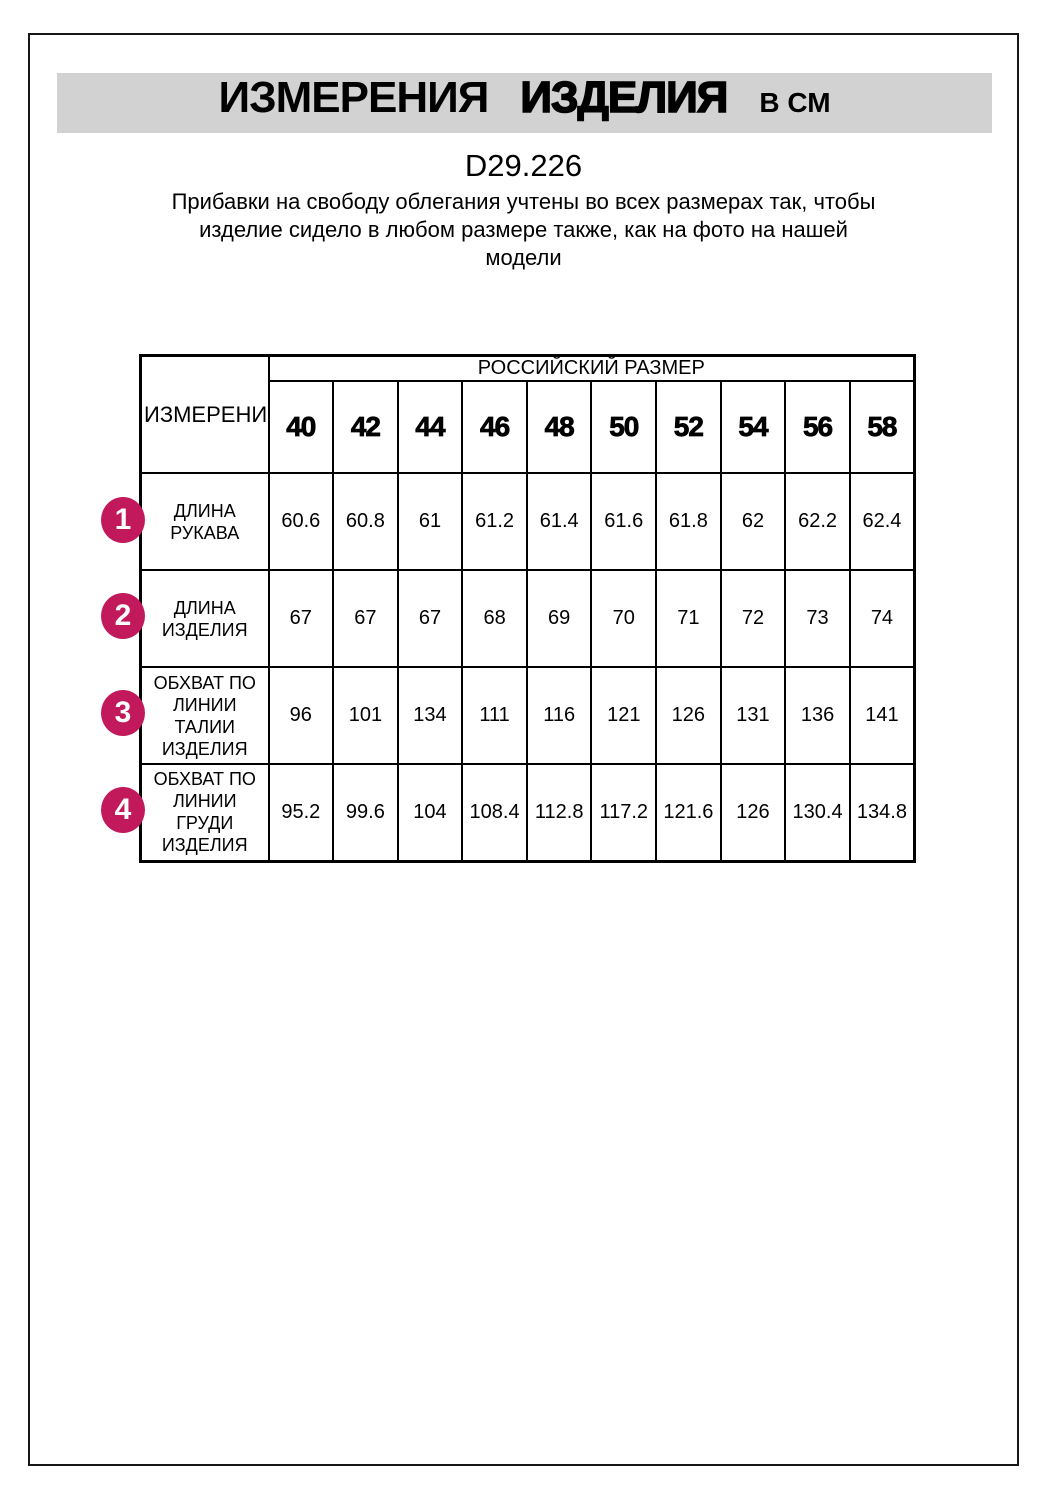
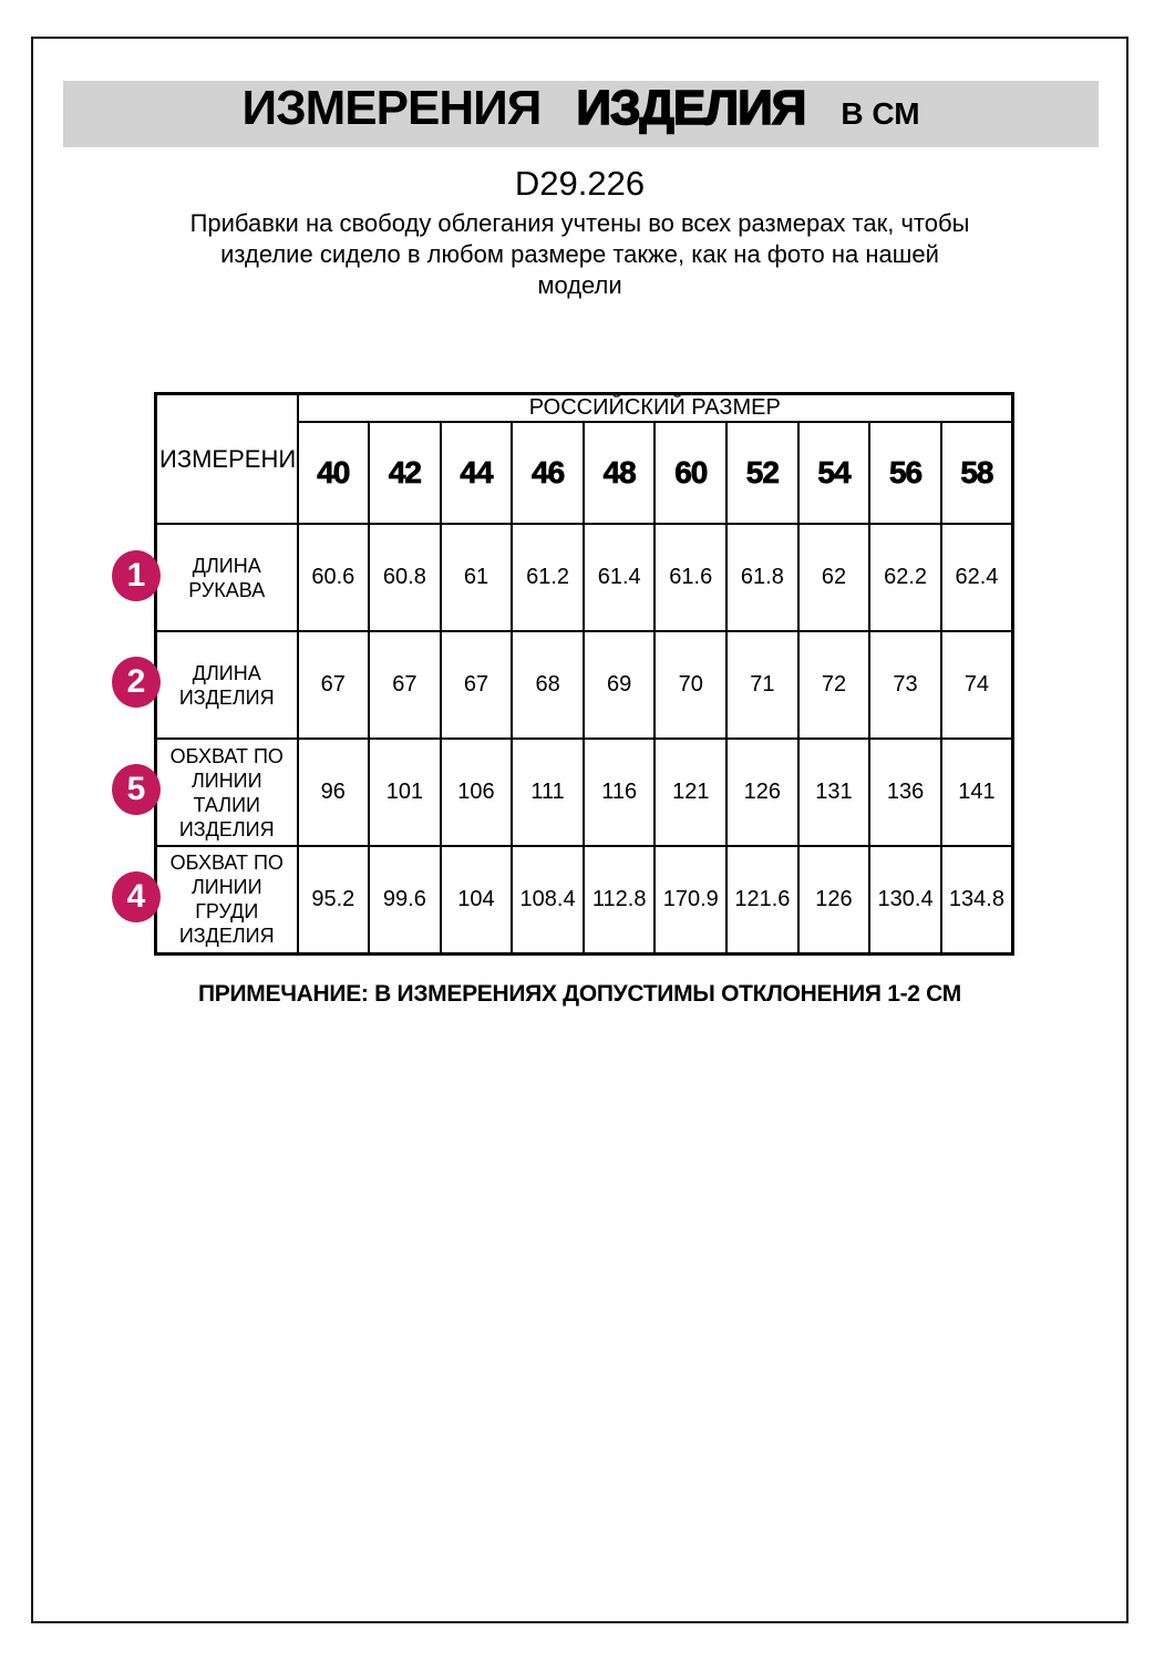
  ИЗМЕРЕНИЯ
  ИЗДЕЛИЯ
  В СМ
  D29.226
  Прибавки на свободу облегания учтены во всех размерах так, чтобы
  изделие сидело в любом размере также, как на фото на нашей
  модели
  ИЗМЕРЕНИ	РОССИЙСКИЙ РАЗМЕР
- 40	42	44	46	48	50	52	54	56	58
+ 40	42	44	46	48	60	52	54	56	58
  ДЛИНА РУКАВА	60.6	60.8	61	61.2	61.4	61.6	61.8	62	62.2	62.4
  ДЛИНА ИЗДЕЛИЯ	67	67	67	68	69	70	71	72	73	74
- ОБХВАТ ПО ЛИНИИ ТАЛИИ ИЗДЕЛИЯ	96	101	134	111	116	121	126	131	136	141
+ ОБХВАТ ПО ЛИНИИ ТАЛИИ ИЗДЕЛИЯ	96	101	106	111	116	121	126	131	136	141
- ОБХВАТ ПО ЛИНИИ ГРУДИ ИЗДЕЛИЯ	95.2	99.6	104	108.4	112.8	117.2	121.6	126	130.4	134.8
+ ОБХВАТ ПО ЛИНИИ ГРУДИ ИЗДЕЛИЯ	95.2	99.6	104	108.4	112.8	170.9	121.6	126	130.4	134.8
  1
  2
- 3
+ 5
  4
+ ПРИМЕЧАНИЕ: В ИЗМЕРЕНИЯХ ДОПУСТИМЫ ОТКЛОНЕНИЯ 1-2 СМ
